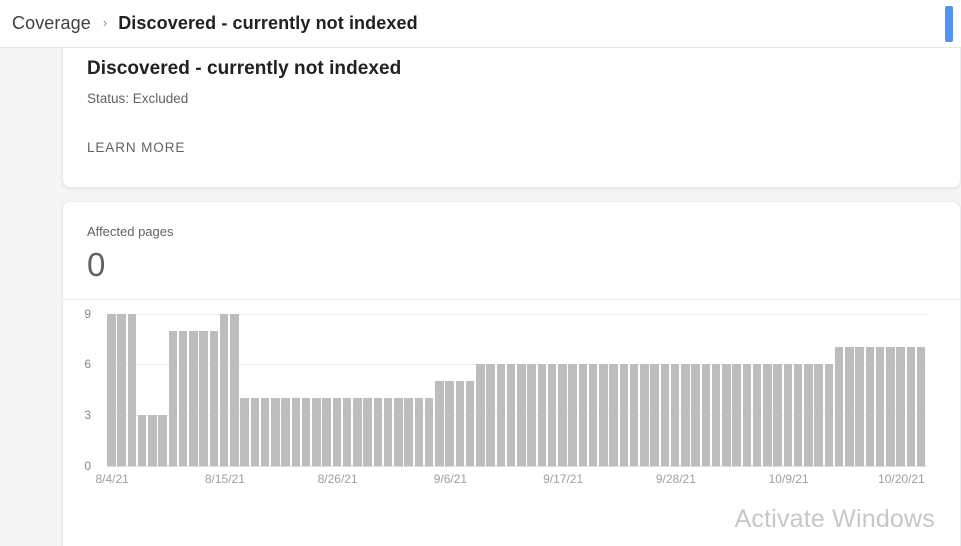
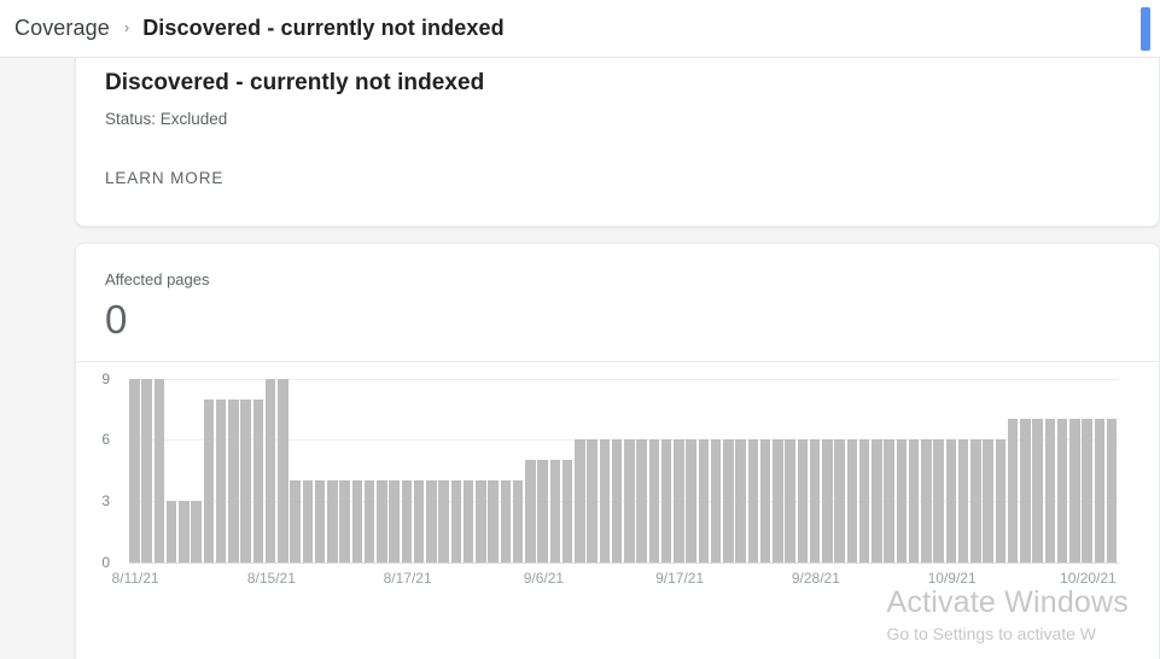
  Coverage
  ›
  Discovered - currently not indexed
  Discovered - currently not indexed
  Status: Excluded
  LEARN MORE
  Affected pages
  0
  0
  3
  6
  9
- 8/4/21
+ 8/11/21
  8/15/21
- 8/26/21
+ 8/17/21
  9/6/21
  9/17/21
  9/28/21
  10/9/21
  10/20/21
  Activate Windows
+ Go to Settings to activate W
